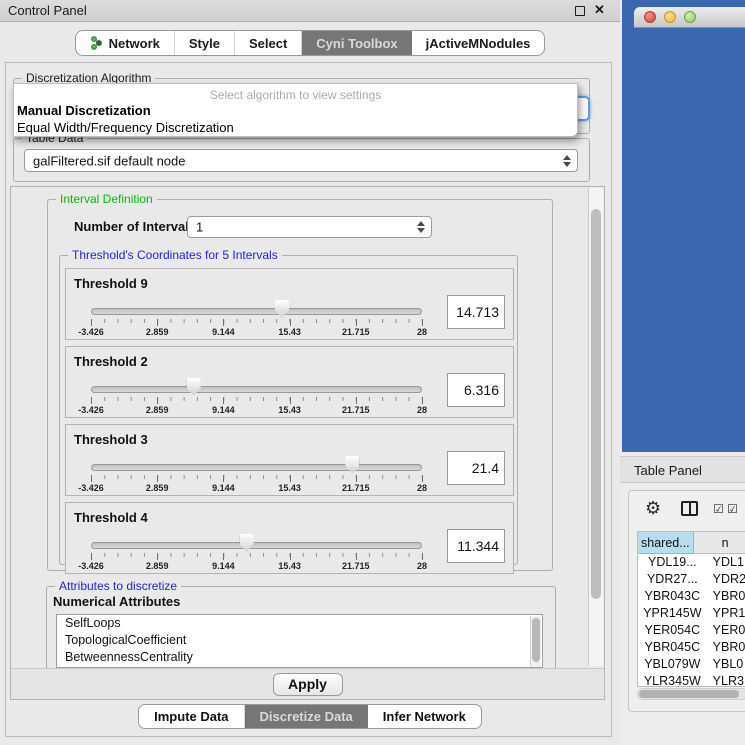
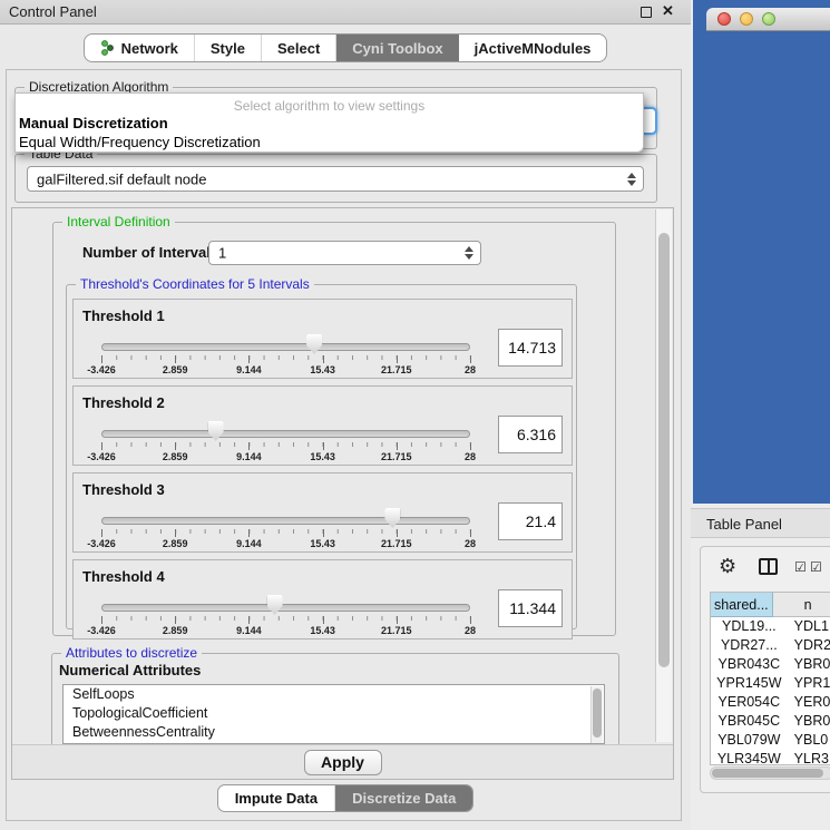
  Control Panel
  ✕
  Network
  Style
  Select
  Cyni Toolbox
  jActiveMNodules
  Discretization Algorithm
  Table Data
  galFiltered.sif default node
  Select algorithm to view settings
  Manual Discretization
  Equal Width/Frequency Discretization
  Interval Definition
  Number of Interva
  1
  Threshold's Coordinates for 5 Intervals
- Threshold 9
+ Threshold 1
  -3.426
  2.859
  9.144
  15.43
  21.715
  28
  14.713
  Threshold 2
  -3.426
  2.859
  9.144
  15.43
  21.715
  28
  6.316
  Threshold 3
  -3.426
  2.859
  9.144
  15.43
  21.715
  28
  21.4
  Threshold 4
  -3.426
  2.859
  9.144
  15.43
  21.715
  28
  11.344
  Attributes to discretize
  Numerical Attributes
  SelfLoops
  TopologicalCoefficient
  BetweennessCentrality
  Apply
  Impute Data
  Discretize Data
- Infer Network
  Table Panel
  ⚙
  ☑
  ☑
  shared...
  n
  YDL19...
  YDL1
  YDR27...
  YDR2
  YBR043C
  YBR0
  YPR145W
  YPR1
  YER054C
  YER0
  YBR045C
  YBR0
  YBL079W
  YBL0
  YLR345W
  YLR3
